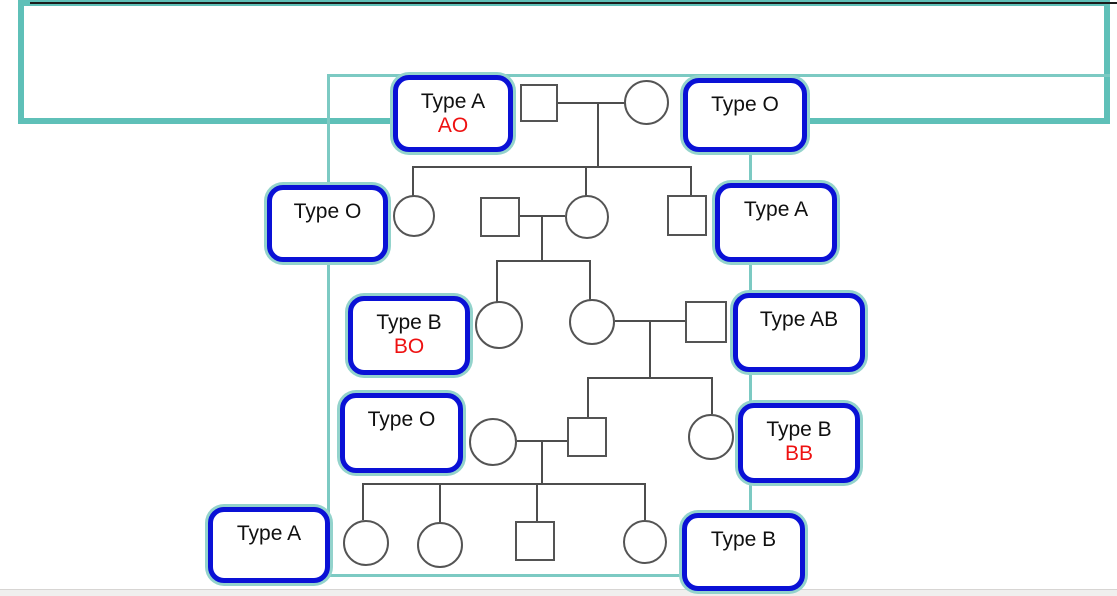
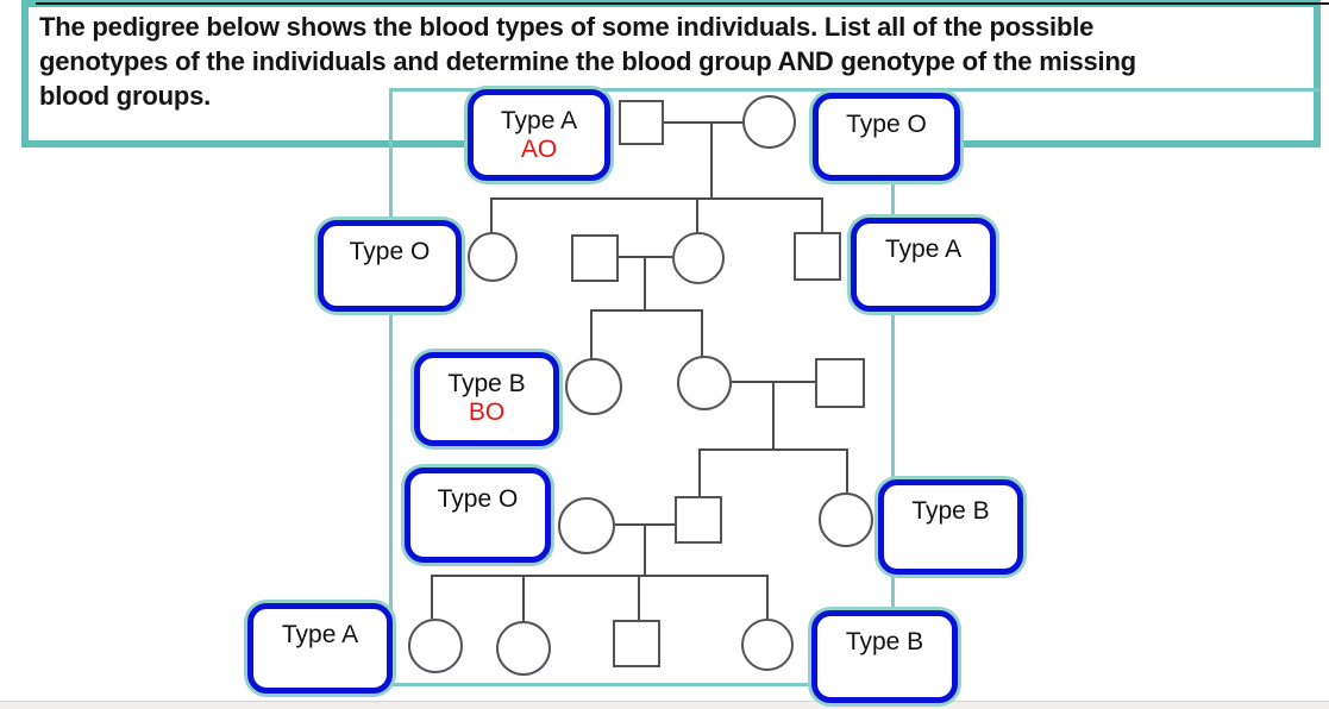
+ The pedigree below shows the blood types of some individuals. List all of the possible
+ genotypes of the individuals and determine the blood group AND genotype of the missing
+ blood groups.
  Type A
  AO
  Type O
  Type O
  Type A
  Type B
  BO
- Type AB
  Type O
  Type B
- BB
  Type A
  Type B
